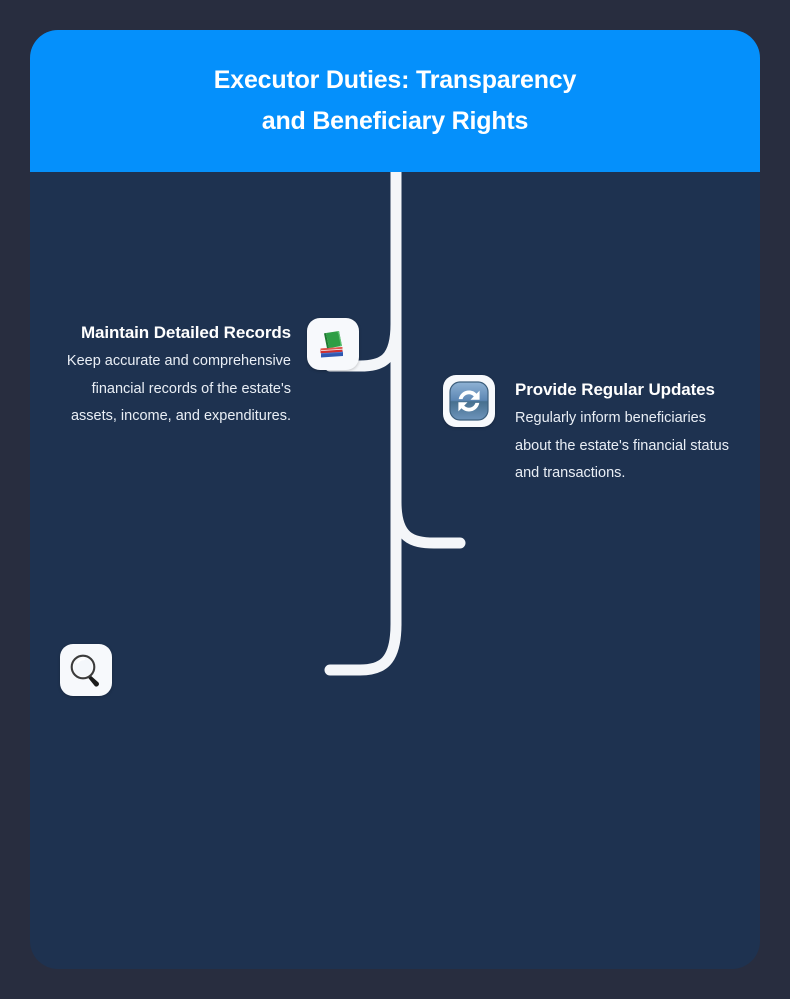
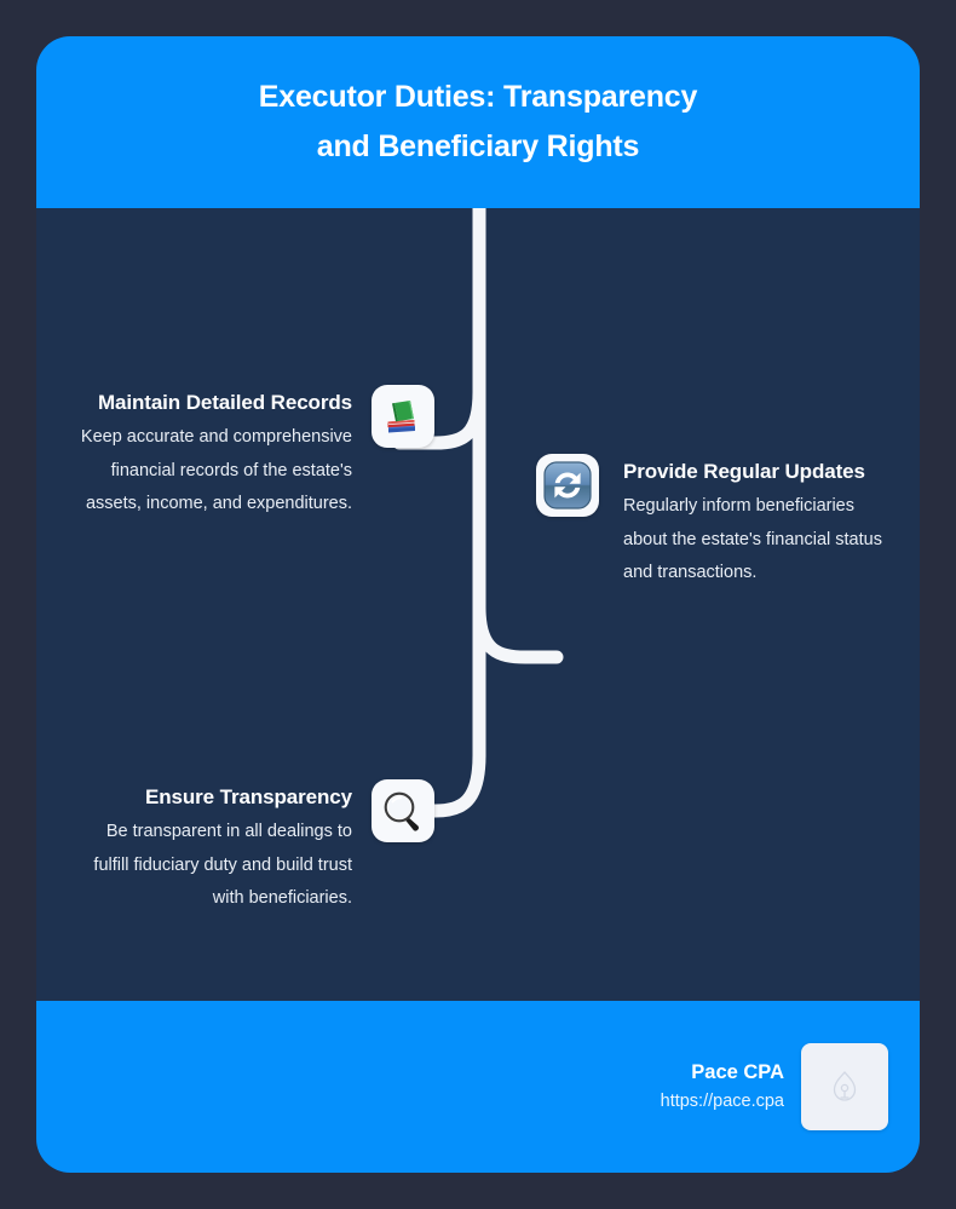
  Executor Duties: Transparency
  and Beneficiary Rights
  Maintain Detailed Records
  Keep accurate and comprehensive financial records of the estate's assets, income, and expenditures.
  Provide Regular Updates
  Regularly inform beneficiaries about the estate's financial status and transactions.
+ Ensure Transparency
+ Be transparent in all dealings to fulfill fiduciary duty and build trust with beneficiaries.
+ Pace CPA
+ https://pace.cpa
